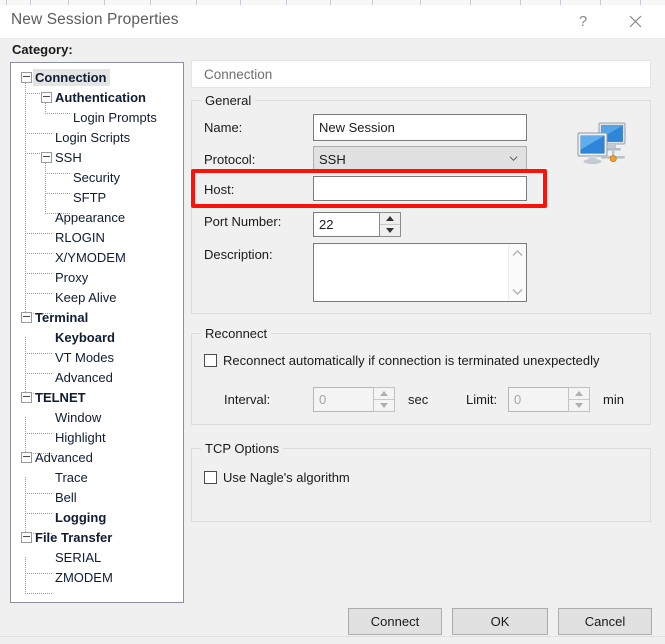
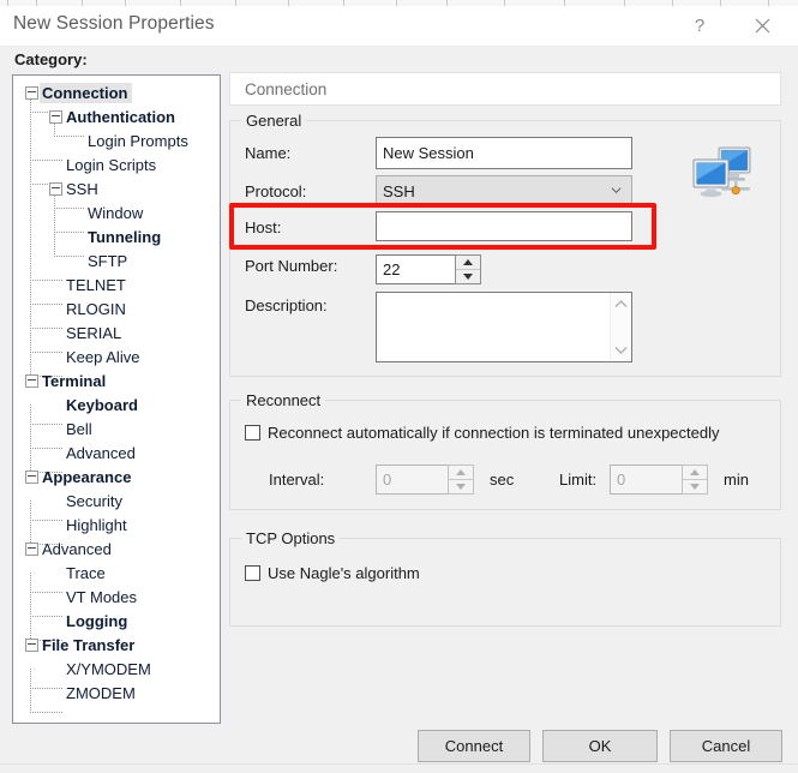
  New Session Properties
  ?
  Category:
  Connection
  Authentication
  Login Prompts
  Login Scripts
  SSH
- Security
+ Window
+ Tunneling
  SFTP
- Appearance
+ TELNET
  RLOGIN
- X/YMODEM
+ SERIAL
- Proxy
  Keep Alive
  Terminal
  Keyboard
- VT Modes
+ Bell
  Advanced
- TELNET
+ Appearance
- Window
+ Security
  Highlight
  Advanced
  Trace
- Bell
+ VT Modes
  Logging
  File Transfer
- SERIAL
+ X/YMODEM
  ZMODEM
  Connection
  General
  Name:
  New Session
  Protocol:
  SSH
  Host:
  Port Number:
  22
  Description:
  Reconnect
  Reconnect automatically if connection is terminated unexpectedly
  Interval:
  0
  sec
  Limit:
  0
  min
  TCP Options
  Use Nagle's algorithm
  Connect
  OK
  Cancel
